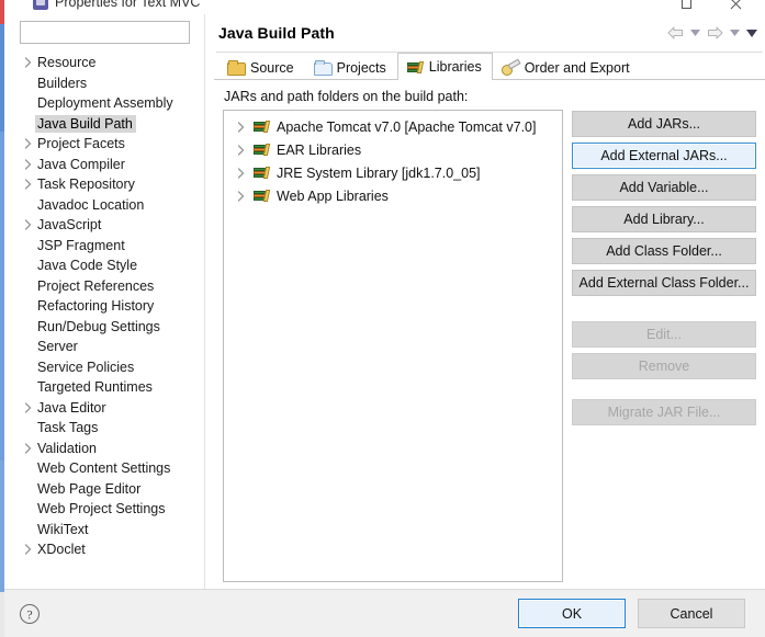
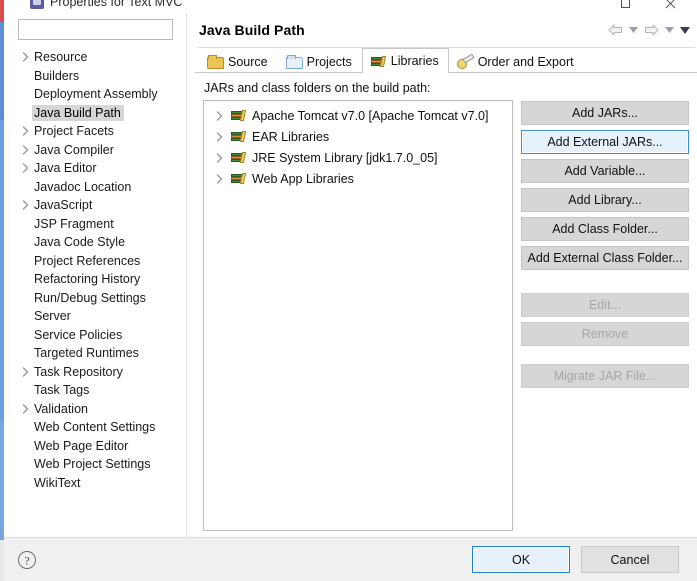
  Properties for Text MVC
  Resource
  Builders
  Deployment Assembly
  Java Build Path
  Project Facets
  Java Compiler
- Task Repository
+ Java Editor
  Javadoc Location
  JavaScript
  JSP Fragment
  Java Code Style
  Project References
  Refactoring History
  Run/Debug Settings
  Server
  Service Policies
  Targeted Runtimes
- Java Editor
+ Task Repository
  Task Tags
  Validation
  Web Content Settings
  Web Page Editor
  Web Project Settings
  WikiText
- XDoclet
  Java Build Path
  Source
  Projects
  Libraries
  Order and Export
- JARs and path folders on the build path:
+ JARs and class folders on the build path:
  Apache Tomcat v7.0 [Apache Tomcat v7.0]
  EAR Libraries
  JRE System Library [jdk1.7.0_05]
  Web App Libraries
  Add JARs...
  Add External JARs...
  Add Variable...
  Add Library...
  Add Class Folder...
  Add External Class Folder...
  Edit...
  Remove
  Migrate JAR File...
  ?
  OK
  Cancel
